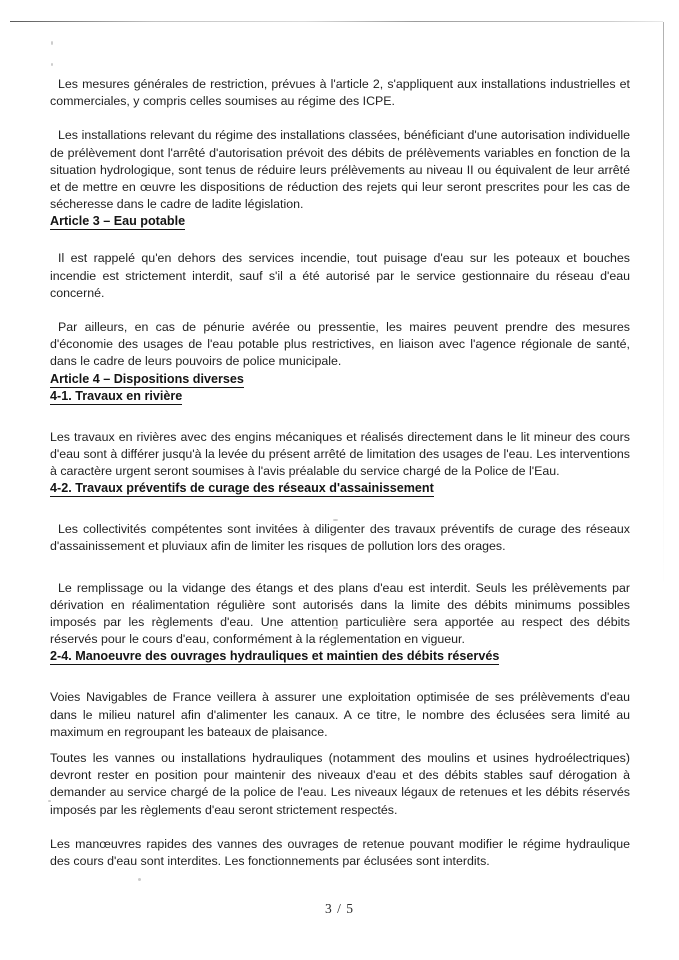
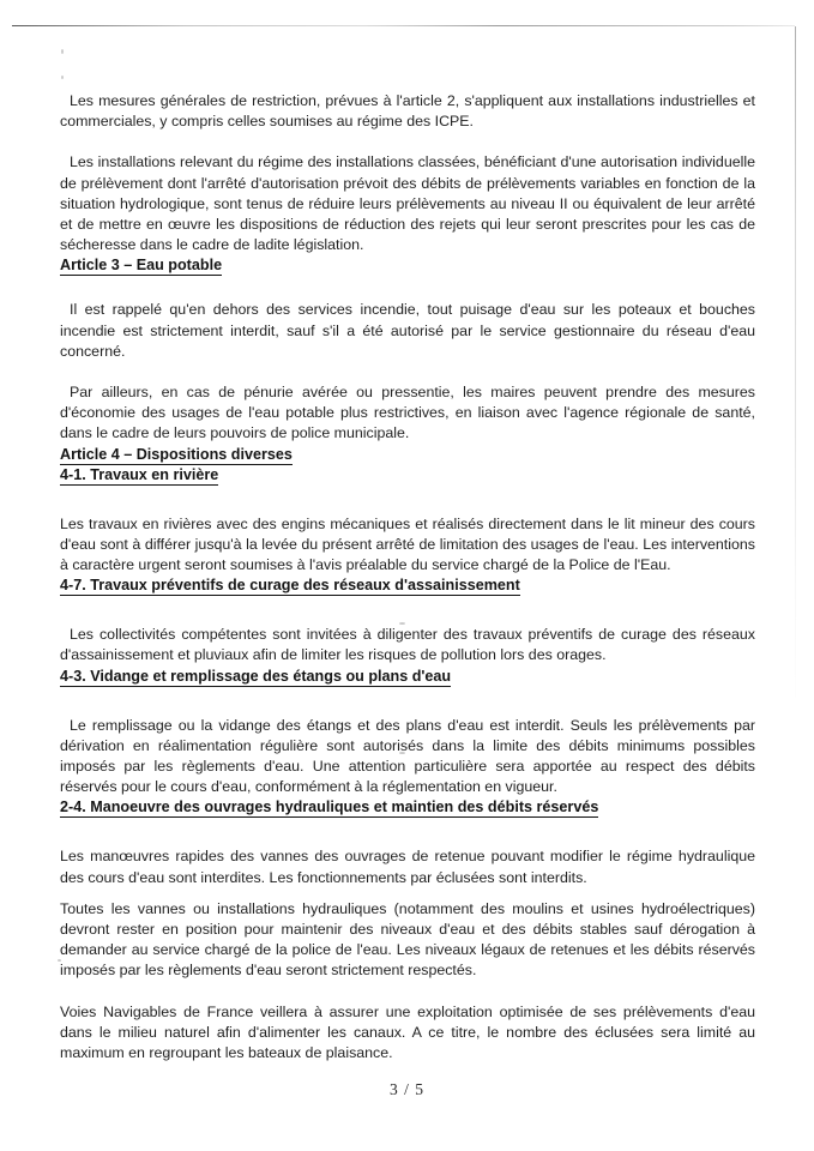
  Les mesures générales de restriction, prévues à l'article 2, s'appliquent aux installations industrielles et commerciales, y compris celles soumises au régime des ICPE.
  Les installations relevant du régime des installations classées, bénéficiant d'une autorisation individuelle de prélèvement dont l'arrêté d'autorisation prévoit des débits de prélèvements variables en fonction de la situation hydrologique, sont tenus de réduire leurs prélèvements au niveau II ou équivalent de leur arrêté et de mettre en œuvre les dispositions de réduction des rejets qui leur seront prescrites pour les cas de sécheresse dans le cadre de ladite législation.
  Article 3 – Eau potable
  Il est rappelé qu'en dehors des services incendie, tout puisage d'eau sur les poteaux et bouches incendie est strictement interdit, sauf s'il a été autorisé par le service gestionnaire du réseau d'eau concerné.
  Par ailleurs, en cas de pénurie avérée ou pressentie, les maires peuvent prendre des mesures d'économie des usages de l'eau potable plus restrictives, en liaison avec l'agence régionale de santé, dans le cadre de leurs pouvoirs de police municipale.
  Article 4 – Dispositions diverses
  4-1. Travaux en rivière
  Les travaux en rivières avec des engins mécaniques et réalisés directement dans le lit mineur des cours d'eau sont à différer jusqu'à la levée du présent arrêté de limitation des usages de l'eau. Les interventions à caractère urgent seront soumises à l'avis préalable du service chargé de la Police de l'Eau.
- 4-2. Travaux préventifs de curage des réseaux d'assainissement
+ 4-7. Travaux préventifs de curage des réseaux d'assainissement
  Les collectivités compétentes sont invitées à diligenter des travaux préventifs de curage des réseaux d'assainissement et pluviaux afin de limiter les risques de pollution lors des orages.
+ 4-3. Vidange et remplissage des étangs ou plans d'eau
  Le remplissage ou la vidange des étangs et des plans d'eau est interdit. Seuls les prélèvements par dérivation en réalimentation régulière sont autorisés dans la limite des débits minimums possibles imposés par les règlements d'eau. Une attention particulière sera apportée au respect des débits réservés pour le cours d'eau, conformément à la réglementation en vigueur.
  2-4. Manoeuvre des ouvrages hydrauliques et maintien des débits réservés
- Voies Navigables de France veillera à assurer une exploitation optimisée de ses prélèvements d'eau dans le milieu naturel afin d'alimenter les canaux. A ce titre, le nombre des éclusées sera limité au maximum en regroupant les bateaux de plaisance.
+ Les manœuvres rapides des vannes des ouvrages de retenue pouvant modifier le régime hydraulique des cours d'eau sont interdites. Les fonctionnements par éclusées sont interdits.
  Toutes les vannes ou installations hydrauliques (notamment des moulins et usines hydroélectriques) devront rester en position pour maintenir des niveaux d'eau et des débits stables sauf dérogation à demander au service chargé de la police de l'eau. Les niveaux légaux de retenues et les débits réservés imposés par les règlements d'eau seront strictement respectés.
- Les manœuvres rapides des vannes des ouvrages de retenue pouvant modifier le régime hydraulique des cours d'eau sont interdites. Les fonctionnements par éclusées sont interdits.
+ Voies Navigables de France veillera à assurer une exploitation optimisée de ses prélèvements d'eau dans le milieu naturel afin d'alimenter les canaux. A ce titre, le nombre des éclusées sera limité au maximum en regroupant les bateaux de plaisance.
  3 / 5
